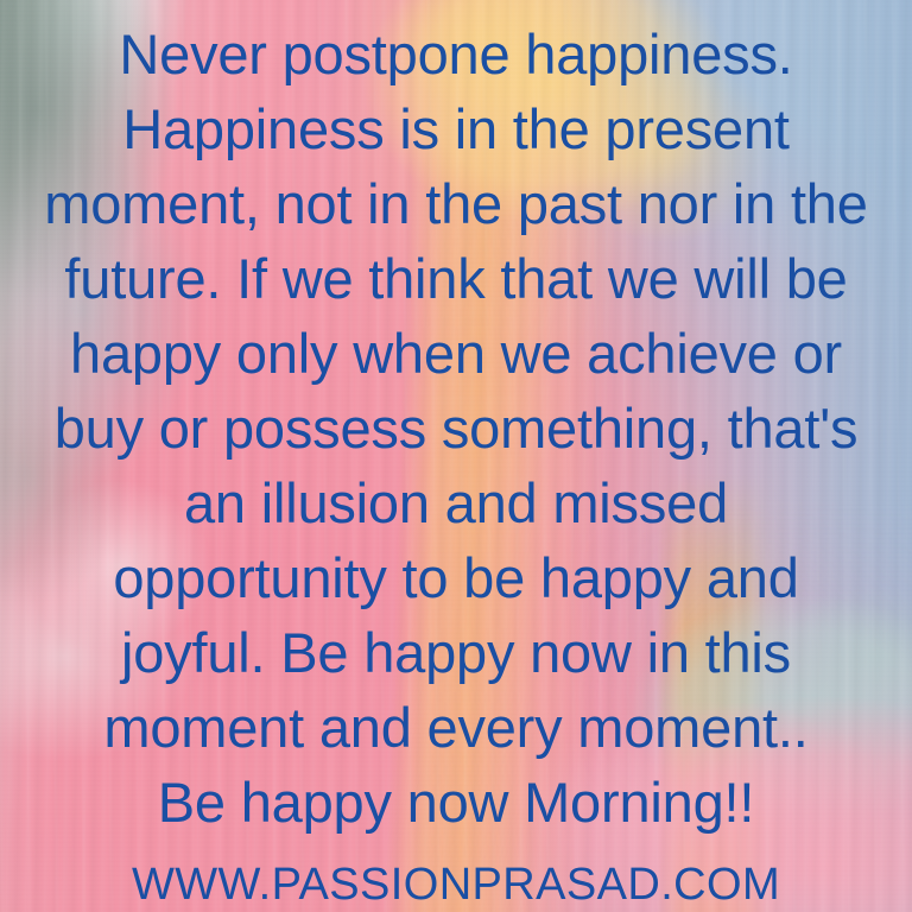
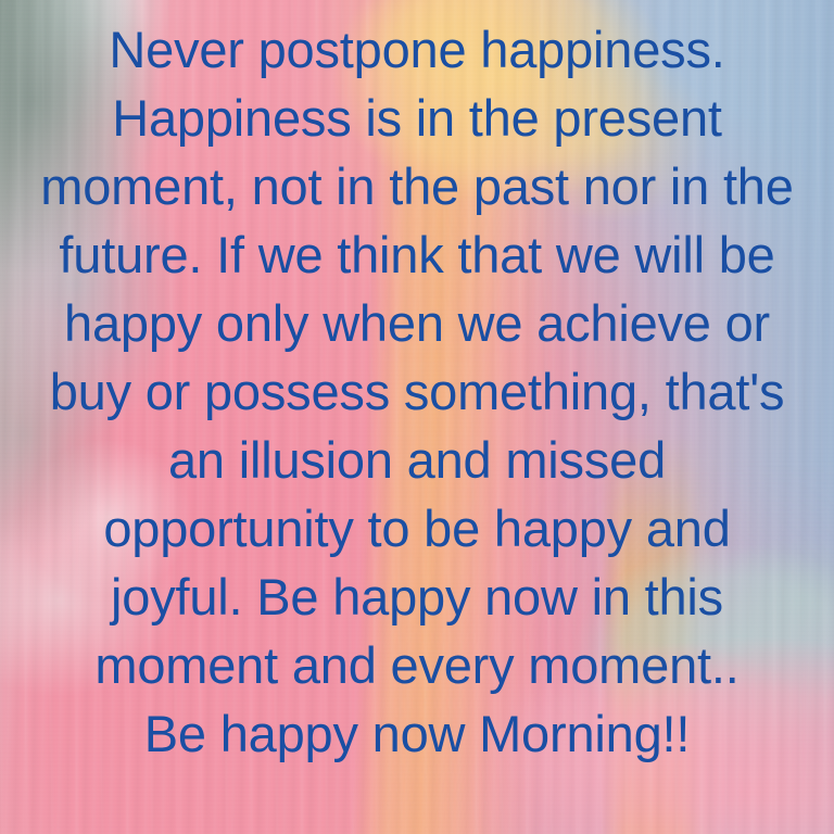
  Never postpone happiness.
  Happiness is in the present
  moment, not in the past nor in the
  future. If we think that we will be
  happy only when we achieve or
  buy or possess something, that's
  an illusion and missed
  opportunity to be happy and
  joyful. Be happy now in this
  moment and every moment..
  Be happy now Morning!!
- WWW.PASSIONPRASAD.COM
